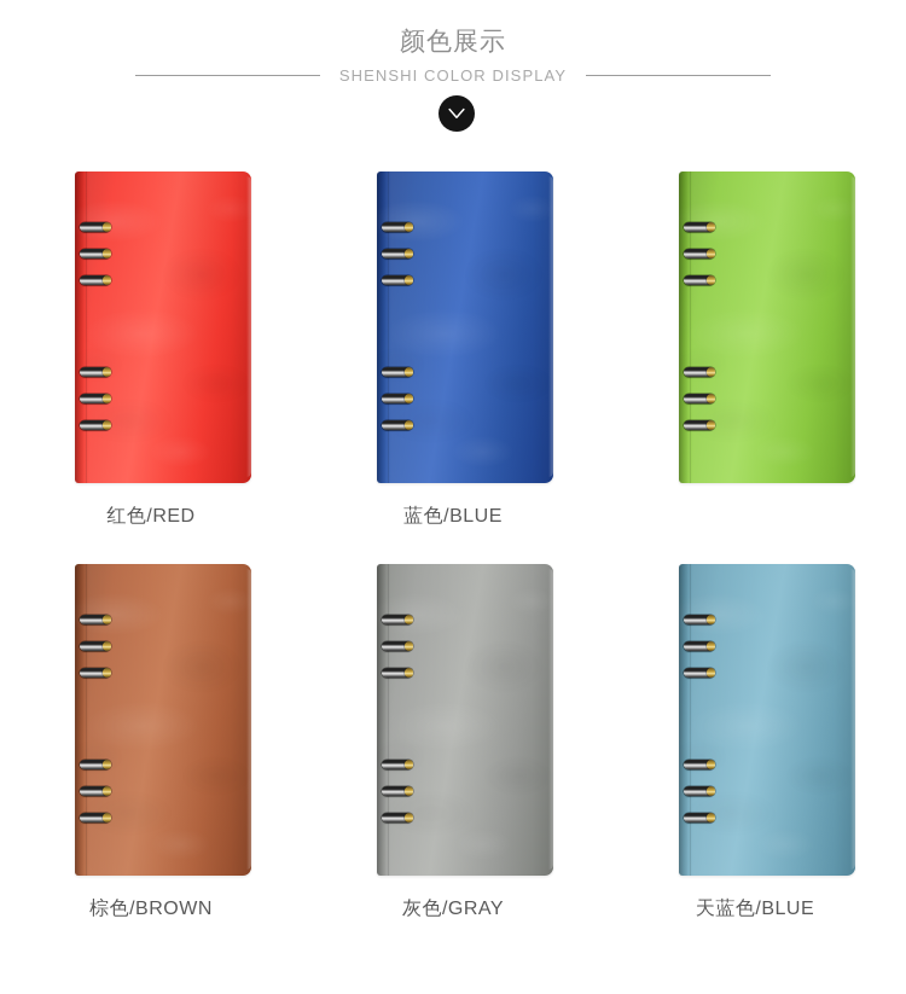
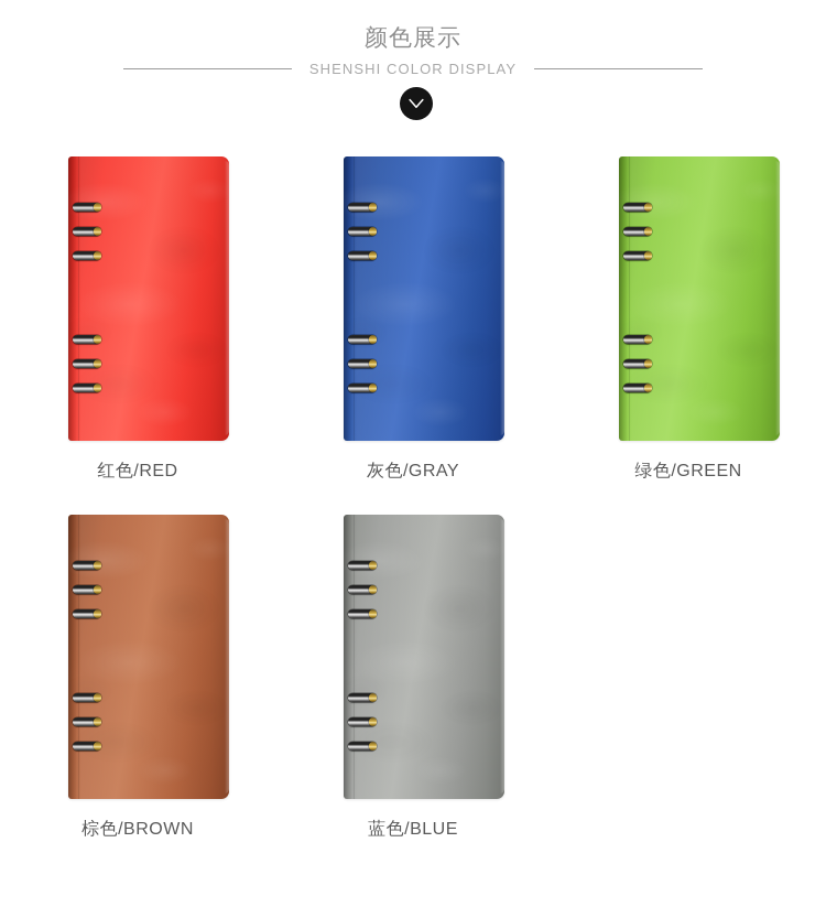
  颜色展示
  SHENSHI COLOR DISPLAY
  红色/RED
- 蓝色/BLUE
+ 灰色/GRAY
+ 绿色/GREEN
  棕色/BROWN
- 灰色/GRAY
+ 蓝色/BLUE
- 天蓝色/BLUE
